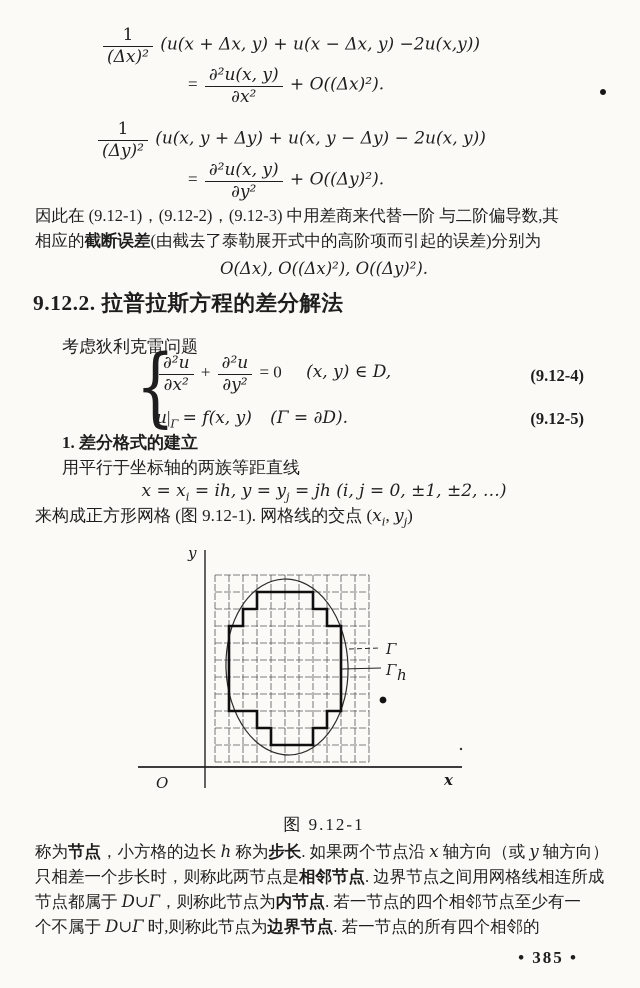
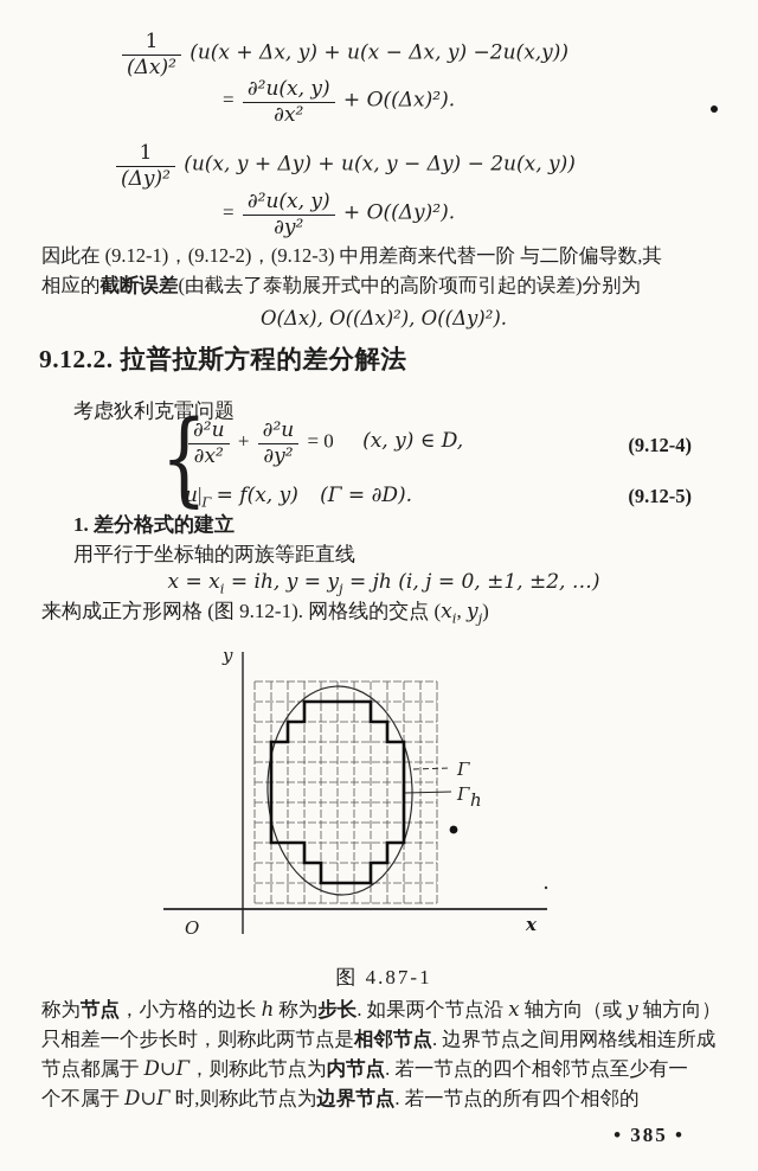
  1
  (Δx)²
  (u(x + Δx, y) + u(x − Δx, y) −2u(x,y))
  =
  ∂²u(x, y)
  ∂x²
  + O((Δx)²).
  1
  (Δy)²
  (u(x, y + Δy) + u(x, y − Δy) − 2u(x, y))
  =
  ∂²u(x, y)
  ∂y²
  + O((Δy)²).
  因此在 (9.12-1)，(9.12-2)，(9.12-3) 中用差商来代替一阶 与二阶偏导数,其
  相应的截断误差(由截去了泰勒展开式中的高阶项而引起的误差)分别为
  O(Δx), O((Δx)²), O((Δy)²).
  9.12.2. 拉普拉斯方程的差分解法
  考虑狄利克雷问题
  {
  ∂²u
  ∂x²
  +
  ∂²u
  ∂y²
  = 0 (x, y) ∈ D,
  u|Γ = f(x, y) (Γ = ∂D).
  (9.12-4)
  (9.12-5)
  1. 差分格式的建立
  用平行于坐标轴的两族等距直线
  x = xi = ih, y = yj = jh (i, j = 0, ±1, ±2, …)
  来构成正方形网格 (图 9.12-1). 网格线的交点 (xi, yj)
  y
  x
  O
  Γ
  Γ
  h
- 图 9.12-1
+ 图 4.87-1
  称为节点，小方格的边长 h 称为步长. 如果两个节点沿 x 轴方向（或 y 轴方向）
  只相差一个步长时，则称此两节点是相邻节点. 边界节点之间用网格线相连所成
  节点都属于 D∪Γ，则称此节点为内节点. 若一节点的四个相邻节点至少有一
  个不属于 D∪Γ 时,则称此节点为边界节点. 若一节点的所有四个相邻的
  • 385 •
